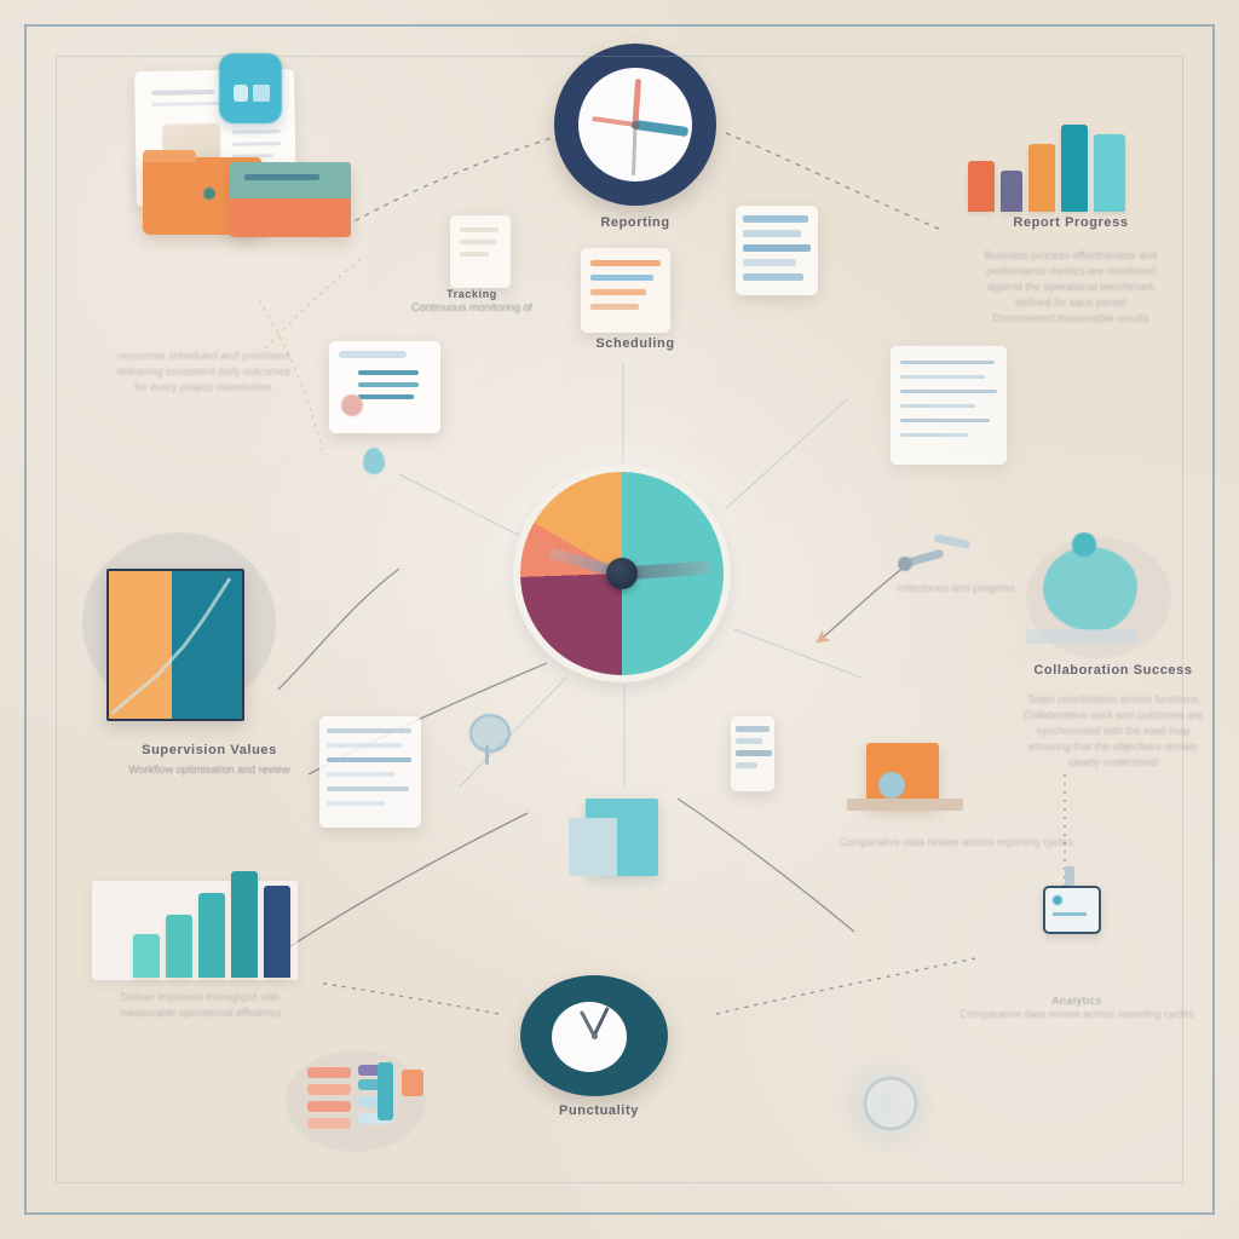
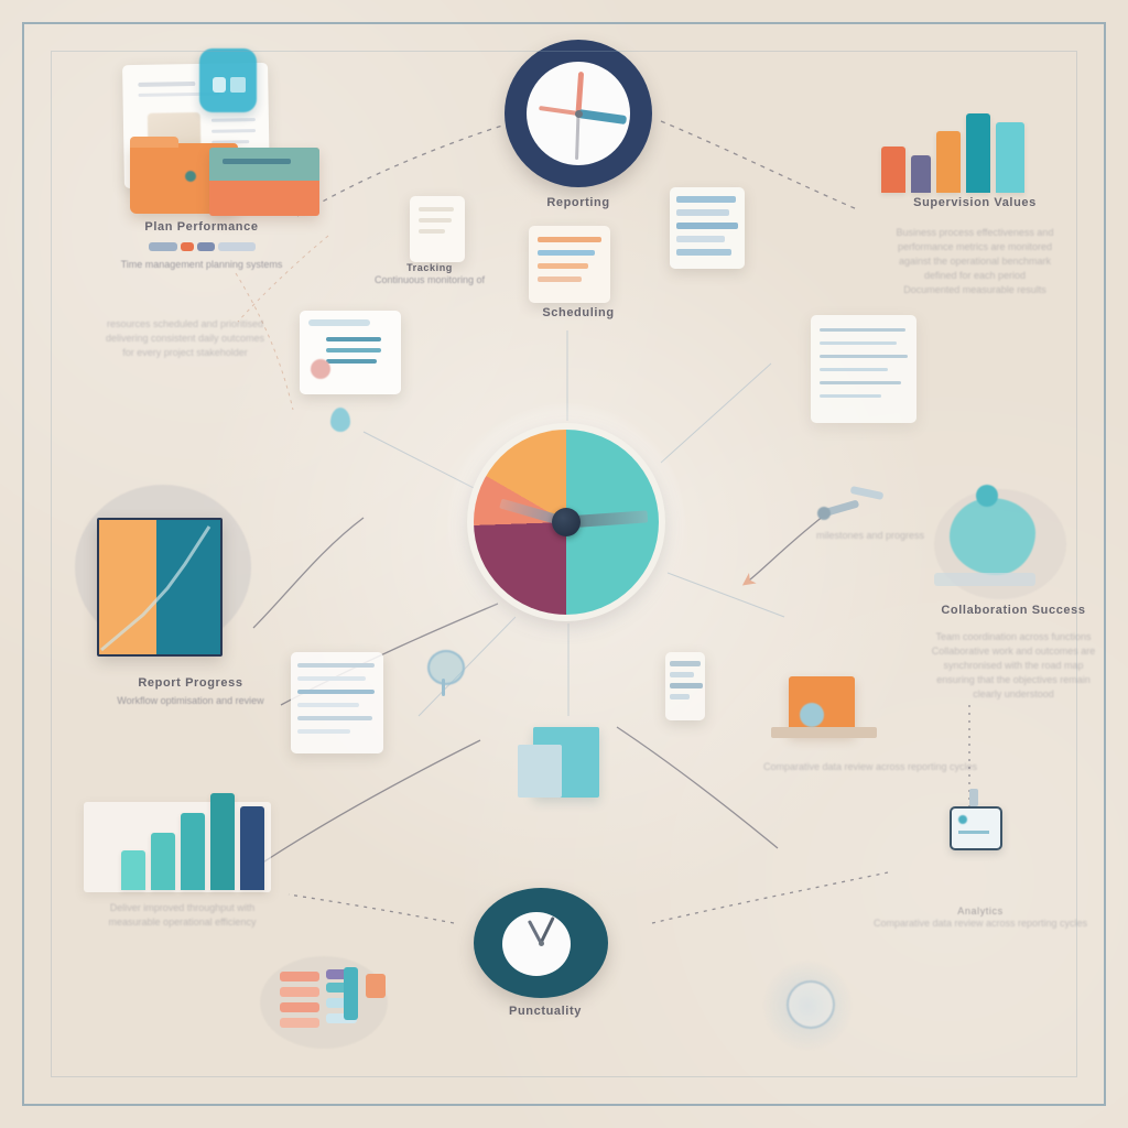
+ Plan Performance
+ Time management planning systems
  resources scheduled and prioritised
  for every project stakeholder
  Reporting
  Scheduling
  Tracking
  Continuous monitoring of
- Report Progress
+ Supervision Values
  Business process effectiveness and
  against the operational benchmark
- Supervision Values
+ Report Progress
  Workflow optimisation and review
  measurable operational efficiency
  milestones and progress
  Collaboration Success
  Team coordination across functions
  Collaborative work and outcomes are
  synchronised with the road map
  ensuring that the objectives remain
  Comparative data review across reporting cycles
  Punctuality
  Analytics
  Comparative data review across reporting cycles
